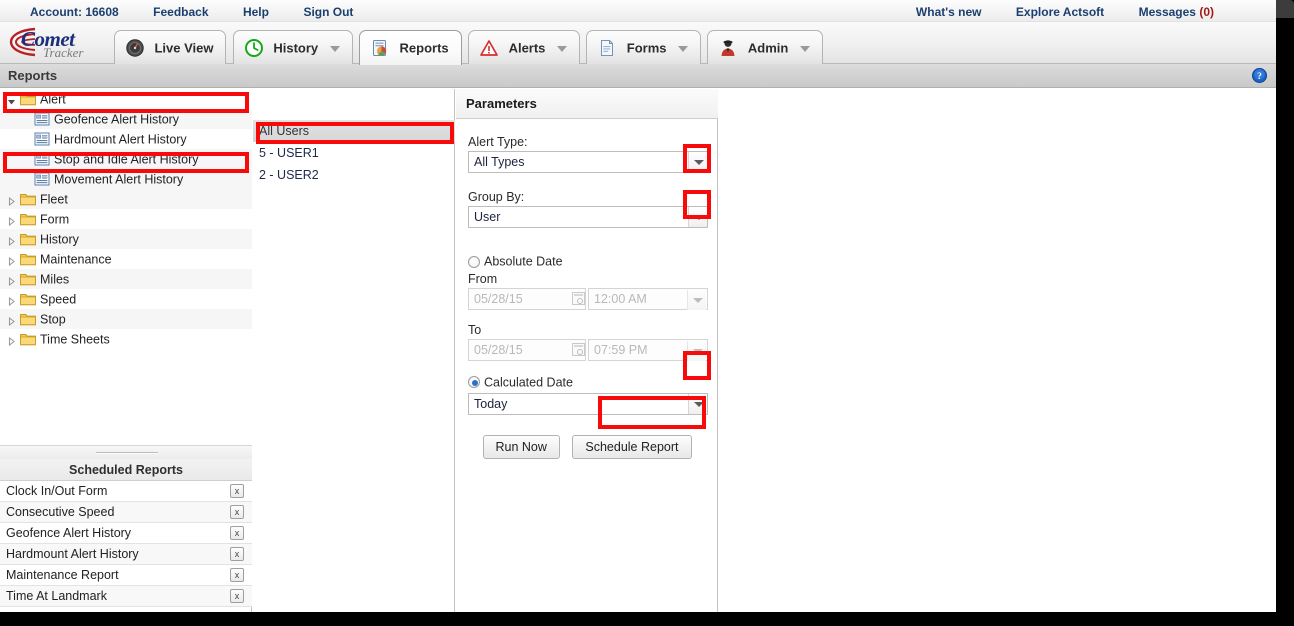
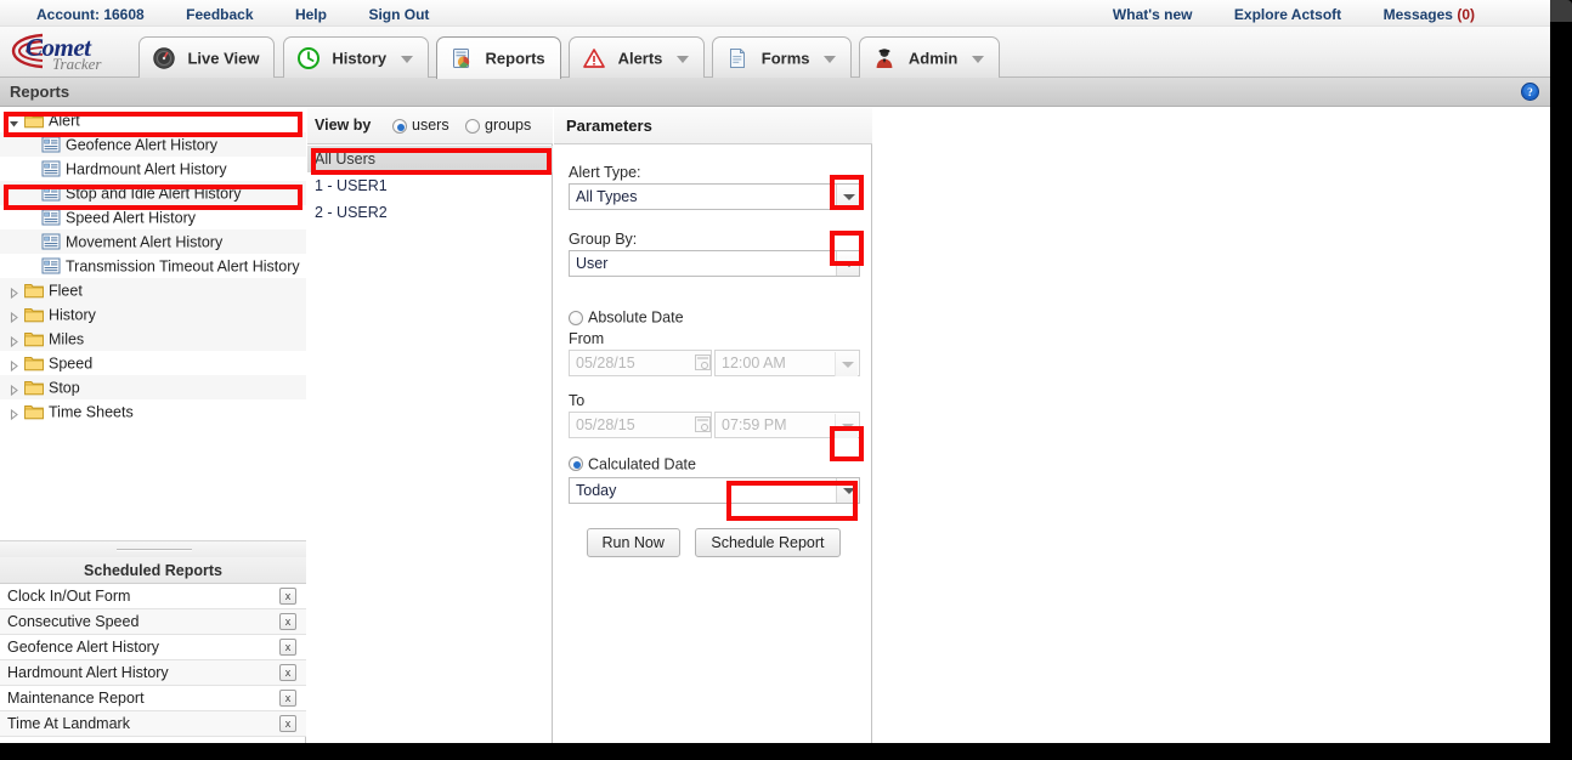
  Account: 16608 Feedback Help Sign Out
  What's new Explore Actsoft Messages (0)
  Comet
  Tracker
  Live View History Reports Alerts Forms Admin
  Reports
  ?
  Alert
  Geofence Alert History
  Hardmount Alert History
  Stop and Idle Alert History
+ Speed Alert History
  Movement Alert History
+ Transmission Timeout Alert History
  Fleet
- Form
  History
- Maintenance
  Miles
  Speed
  Stop
  Time Sheets
  Scheduled Reports
  Clock In/Out Form
  x
  Consecutive Speed
  x
  Geofence Alert History
  x
  Hardmount Alert History
  x
  Maintenance Report
  x
  Time At Landmark
  x
+ View by
+ users
+ groups
  All Users
- 5 - USER1
+ 1 - USER1
  2 - USER2
  Parameters
  Alert Type:
  All Types
  Group By:
  User
  Absolute Date
  From
  05/28/15
  12:00 AM
  To
  05/28/15
  07:59 PM
  Calculated Date
  Today
  Run Now Schedule Report
